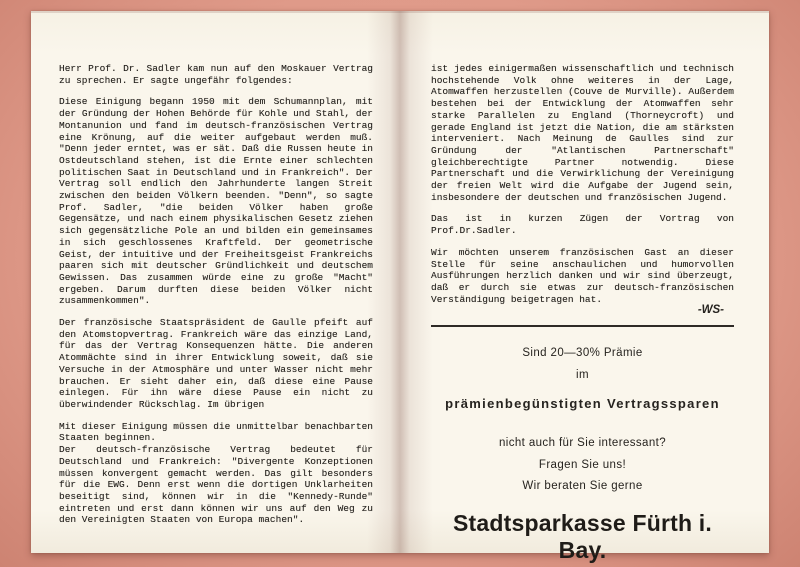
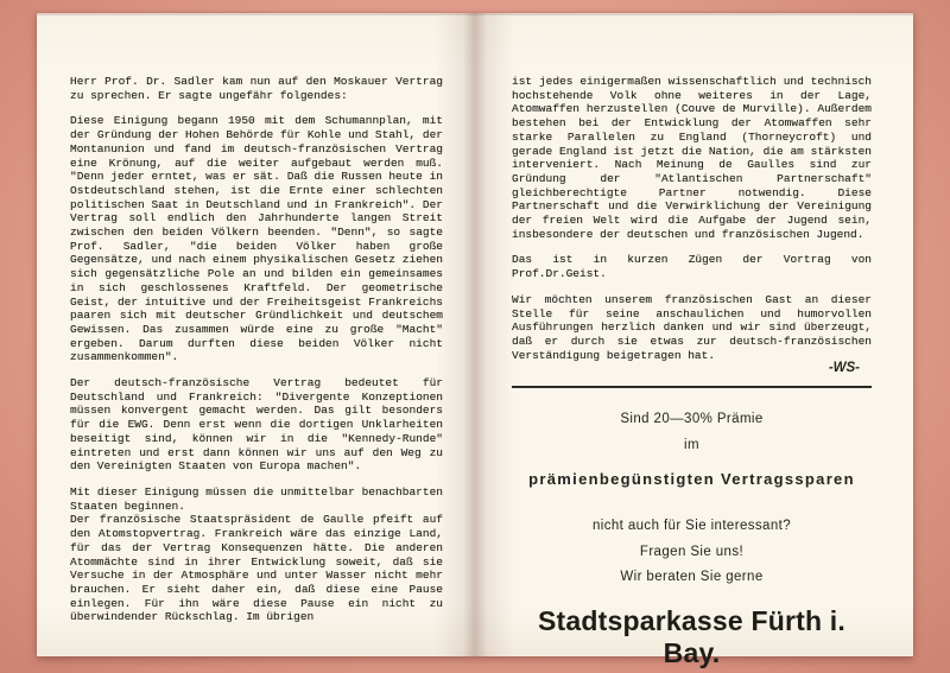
  Herr Prof. Dr. Sadler kam nun auf den Moskauer Vertrag zu sprechen. Er sagte ungefähr folgendes:
  Diese Einigung begann 1950 mit dem Schumannplan, mit der Gründung der Hohen Behörde für Kohle und Stahl, der Montanunion und fand im deutsch-französischen Vertrag eine Krönung, auf die weiter aufgebaut werden muß. "Denn jeder erntet, was er sät. Daß die Russen heute in Ostdeutschland stehen, ist die Ernte einer schlechten politischen Saat in Deutschland und in Frankreich". Der Vertrag soll endlich den Jahrhunderte langen Streit zwischen den beiden Völkern beenden. "Denn", so sagte Prof. Sadler, "die beiden Völker haben große Gegensätze, und nach einem physikalischen Gesetz ziehen sich gegensätzliche Pole an und bilden ein gemeinsames in sich geschlossenes Kraftfeld. Der geometrische Geist, der intuitive und der Freiheitsgeist Frankreichs paaren sich mit deutscher Gründlichkeit und deutschem Gewissen. Das zusammen würde eine zu große "Macht" ergeben. Darum durften diese beiden Völker nicht zusammenkommen".
- Der französische Staatspräsident de Gaulle pfeift auf den Atomstopvertrag. Frankreich wäre das einzige Land, für das der Vertrag Konsequenzen hätte. Die anderen Atommächte sind in ihrer Entwicklung soweit, daß sie Versuche in der Atmosphäre und unter Wasser nicht mehr brauchen. Er sieht daher ein, daß diese eine Pause einlegen. Für ihn wäre diese Pause ein nicht zu überwindender Rückschlag. Im übrigen
+ Der deutsch-französische Vertrag bedeutet für Deutschland und Frankreich: "Divergente Konzeptionen müssen konvergent gemacht werden. Das gilt besonders für die EWG. Denn erst wenn die dortigen Unklarheiten beseitigt sind, können wir in die "Kennedy-Runde" eintreten und erst dann können wir uns auf den Weg zu den Vereinigten Staaten von Europa machen".
  Mit dieser Einigung müssen die unmittelbar benachbarten Staaten beginnen.
- Der deutsch-französische Vertrag bedeutet für Deutschland und Frankreich: "Divergente Konzeptionen müssen konvergent gemacht werden. Das gilt besonders für die EWG. Denn erst wenn die dortigen Unklarheiten beseitigt sind, können wir in die "Kennedy-Runde" eintreten und erst dann können wir uns auf den Weg zu den Vereinigten Staaten von Europa machen".
+ Der französische Staatspräsident de Gaulle pfeift auf den Atomstopvertrag. Frankreich wäre das einzige Land, für das der Vertrag Konsequenzen hätte. Die anderen Atommächte sind in ihrer Entwicklung soweit, daß sie Versuche in der Atmosphäre und unter Wasser nicht mehr brauchen. Er sieht daher ein, daß diese eine Pause einlegen. Für ihn wäre diese Pause ein nicht zu überwindender Rückschlag. Im übrigen
  ist jedes einigermaßen wissenschaftlich und technisch hochstehende Volk ohne weiteres in der Lage, Atomwaffen herzustellen (Couve de Murville). Außerdem bestehen bei der Entwicklung der Atomwaffen sehr starke Parallelen zu England (Thorneycroft) und gerade England ist jetzt die Nation, die am stärksten interveniert. Nach Meinung de Gaulles sind zur Gründung der "Atlantischen Partnerschaft" gleichberechtigte Partner notwendig. Diese Partnerschaft und die Verwirklichung der Vereinigung der freien Welt wird die Aufgabe der Jugend sein, insbesondere der deutschen und französischen Jugend.
- Das ist in kurzen Zügen der Vortrag von Prof.Dr.Sadler.
+ Das ist in kurzen Zügen der Vortrag von Prof.Dr.Geist.
  Wir möchten unserem französischen Gast an dieser Stelle für seine anschaulichen und humorvollen Ausführungen herzlich danken und wir sind überzeugt, daß er durch sie etwas zur deutsch-französischen Verständigung beigetragen hat.
  -WS-
  Sind 20—30% Prämie
  im
  prämienbegünstigten Vertragssparen
  nicht auch für Sie interessant?
  Fragen Sie uns!
  Wir beraten Sie gerne
  Stadtsparkasse Fürth i. Bay.
